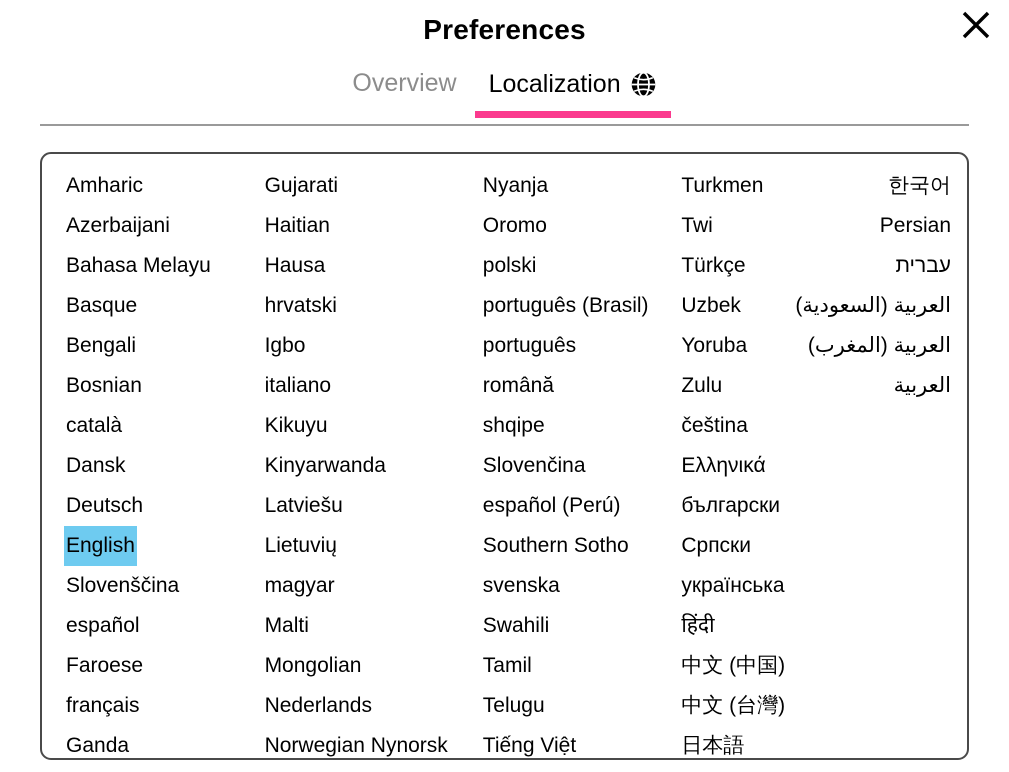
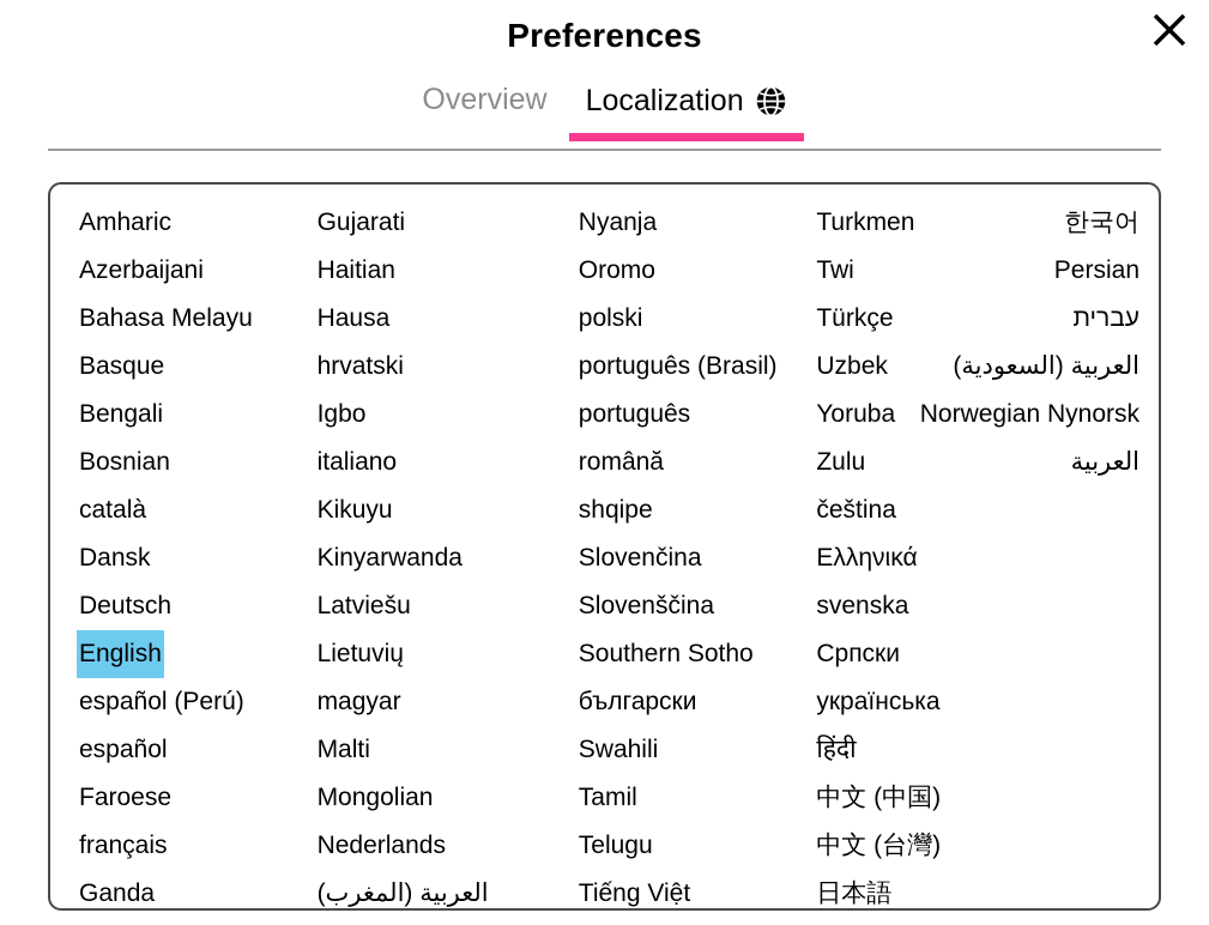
  Preferences
  Overview
  Localization
  Amharic
  Azerbaijani
  Bahasa Melayu
  Basque
  Bengali
  Bosnian
  català
  Dansk
  Deutsch
  English
- Slovenščina
+ español (Perú)
  español
  Faroese
  français
  Ganda
  Gujarati
  Haitian
  Hausa
  hrvatski
  Igbo
  italiano
  Kikuyu
  Kinyarwanda
  Latviešu
  Lietuvių
  magyar
  Malti
  Mongolian
  Nederlands
- Norwegian Nynorsk
+ العربية (المغرب)
  Nyanja
  Oromo
  polski
  português (Brasil)
  português
  română
  shqipe
  Slovenčina
- español (Perú)
+ Slovenščina
  Southern Sotho
- svenska
+ български
  Swahili
  Tamil
  Telugu
  Tiếng Việt
  Turkmen
  Twi
  Türkçe
  Uzbek
  Yoruba
  Zulu
  čeština
  Ελληνικά
- български
+ svenska
  Српски
  українська
  हिंदी
  中文 (中国)
  中文 (台灣)
  日本語
  한국어
  Persian
  עברית
  العربية (السعودية)
- العربية (المغرب)
+ Norwegian Nynorsk
  العربية
